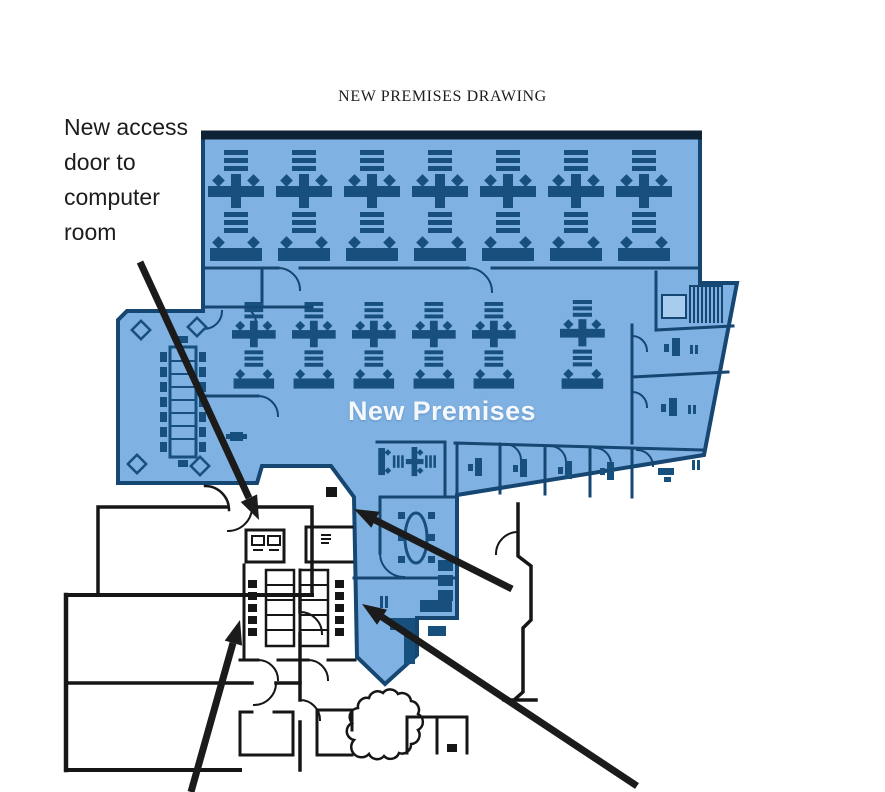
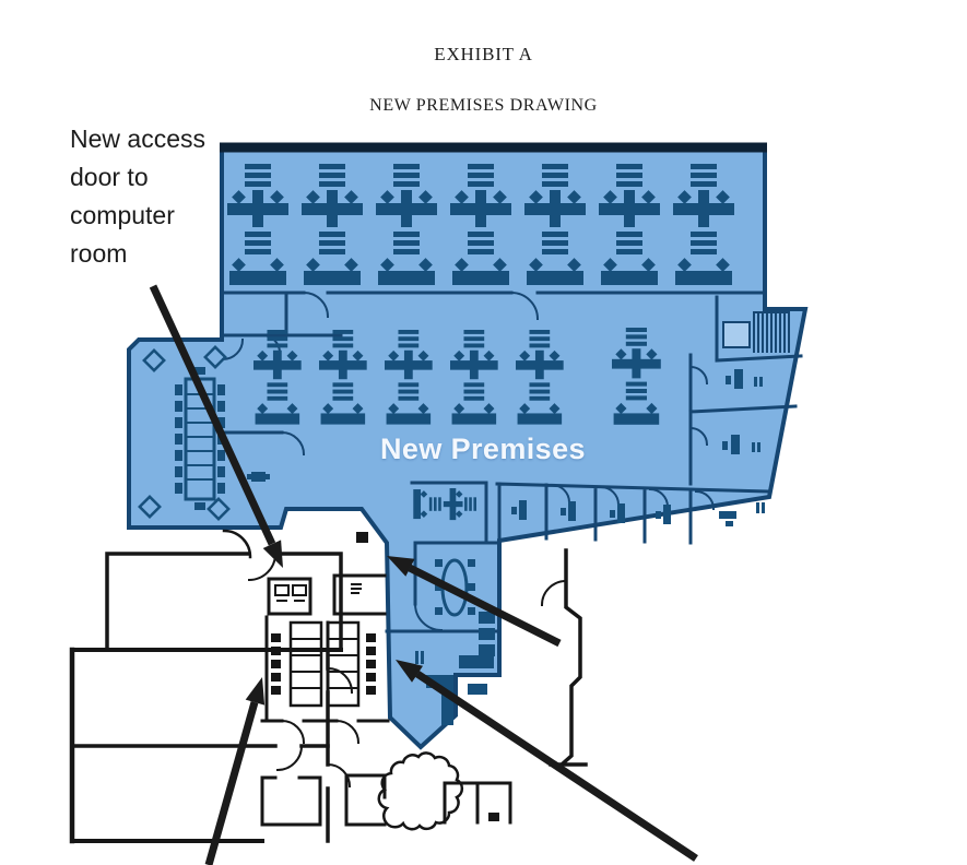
+ EXHIBIT A
  NEW PREMISES DRAWING
  New access door to computer room
  New Premises
